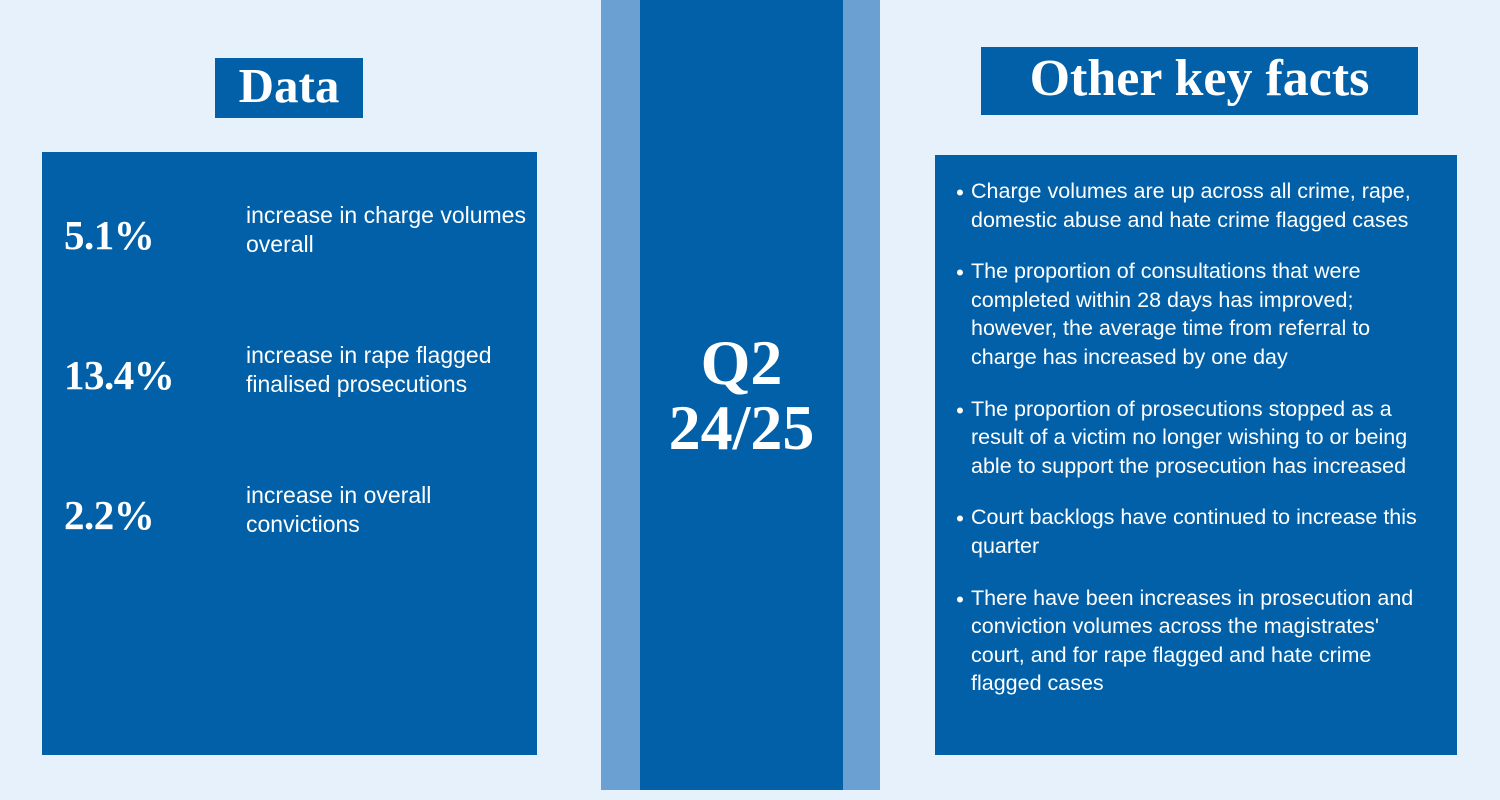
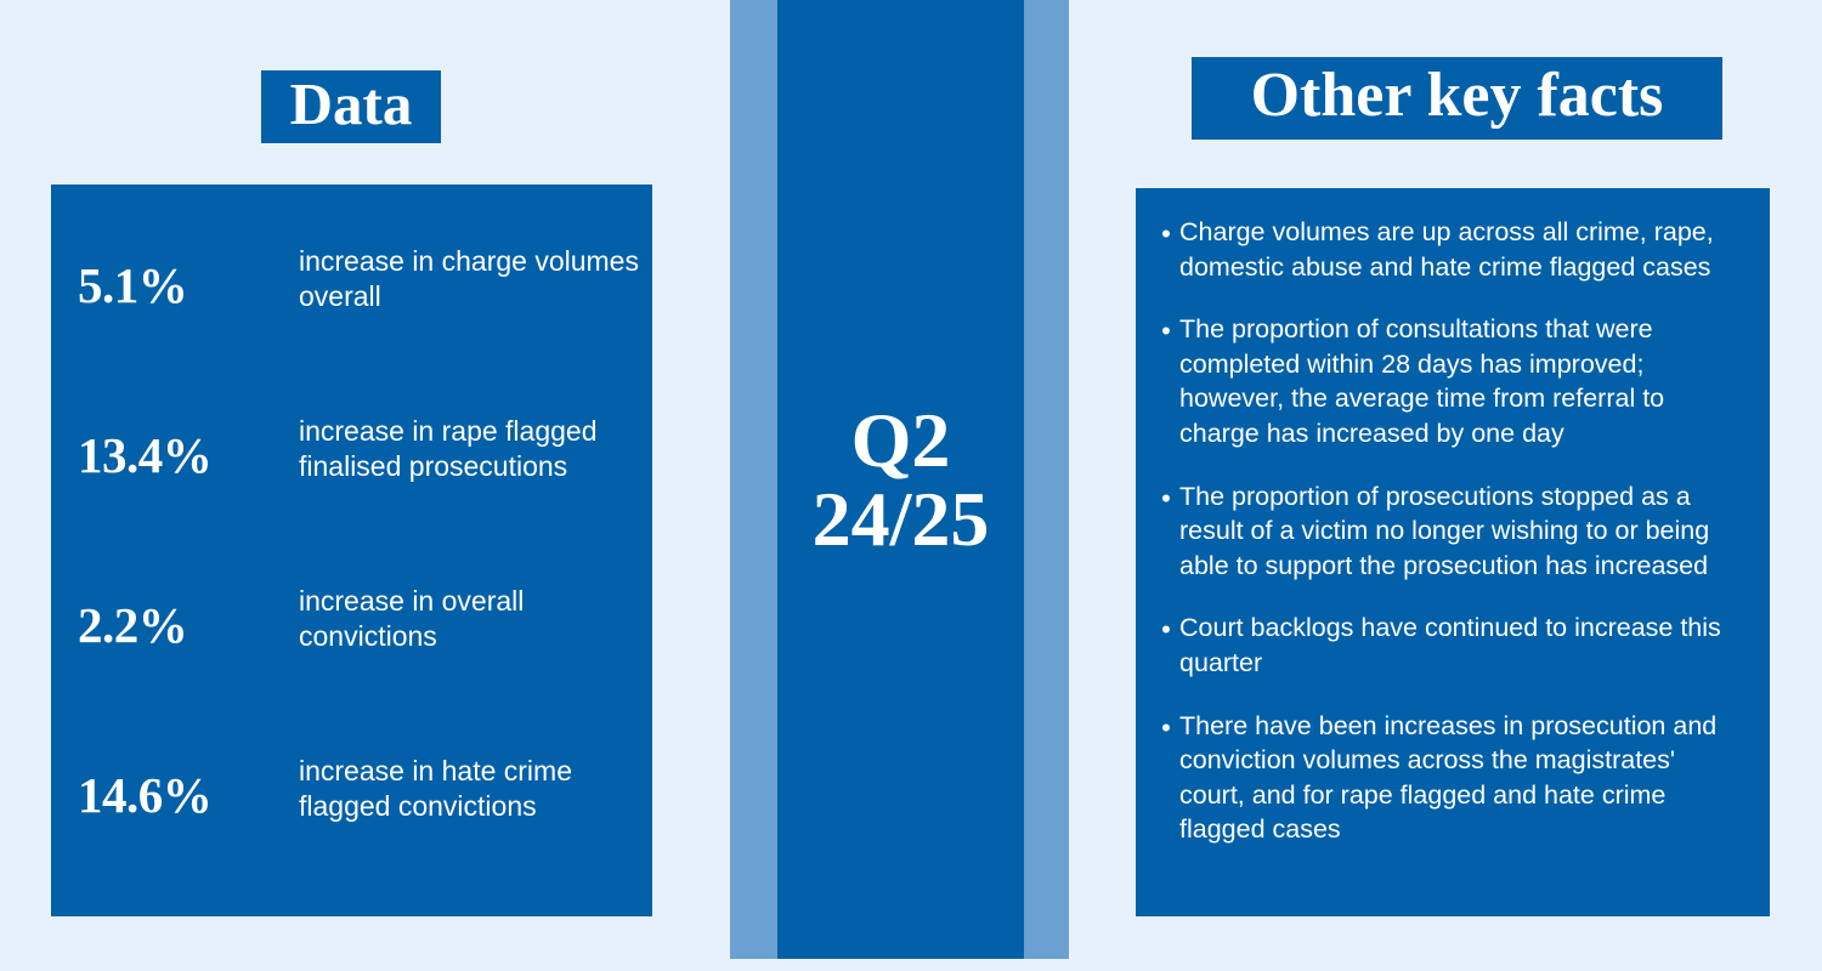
  Q2
  24/25
  Data
  5.1%
  increase in charge volumes overall
  13.4%
  increase in rape flagged finalised prosecutions
  2.2%
  increase in overall convictions
+ 14.6%
+ increase in hate crime flagged convictions
  Other key facts
  •
  Charge volumes are up across all crime, rape, domestic abuse and hate crime flagged cases
  •
  The proportion of consultations that were completed within 28 days has improved; however, the average time from referral to charge has increased by one day
  •
  The proportion of prosecutions stopped as a result of a victim no longer wishing to or being able to support the prosecution has increased
  •
  Court backlogs have continued to increase this quarter
  •
  There have been increases in prosecution and conviction volumes across the magistrates' court, and for rape flagged and hate crime flagged cases
